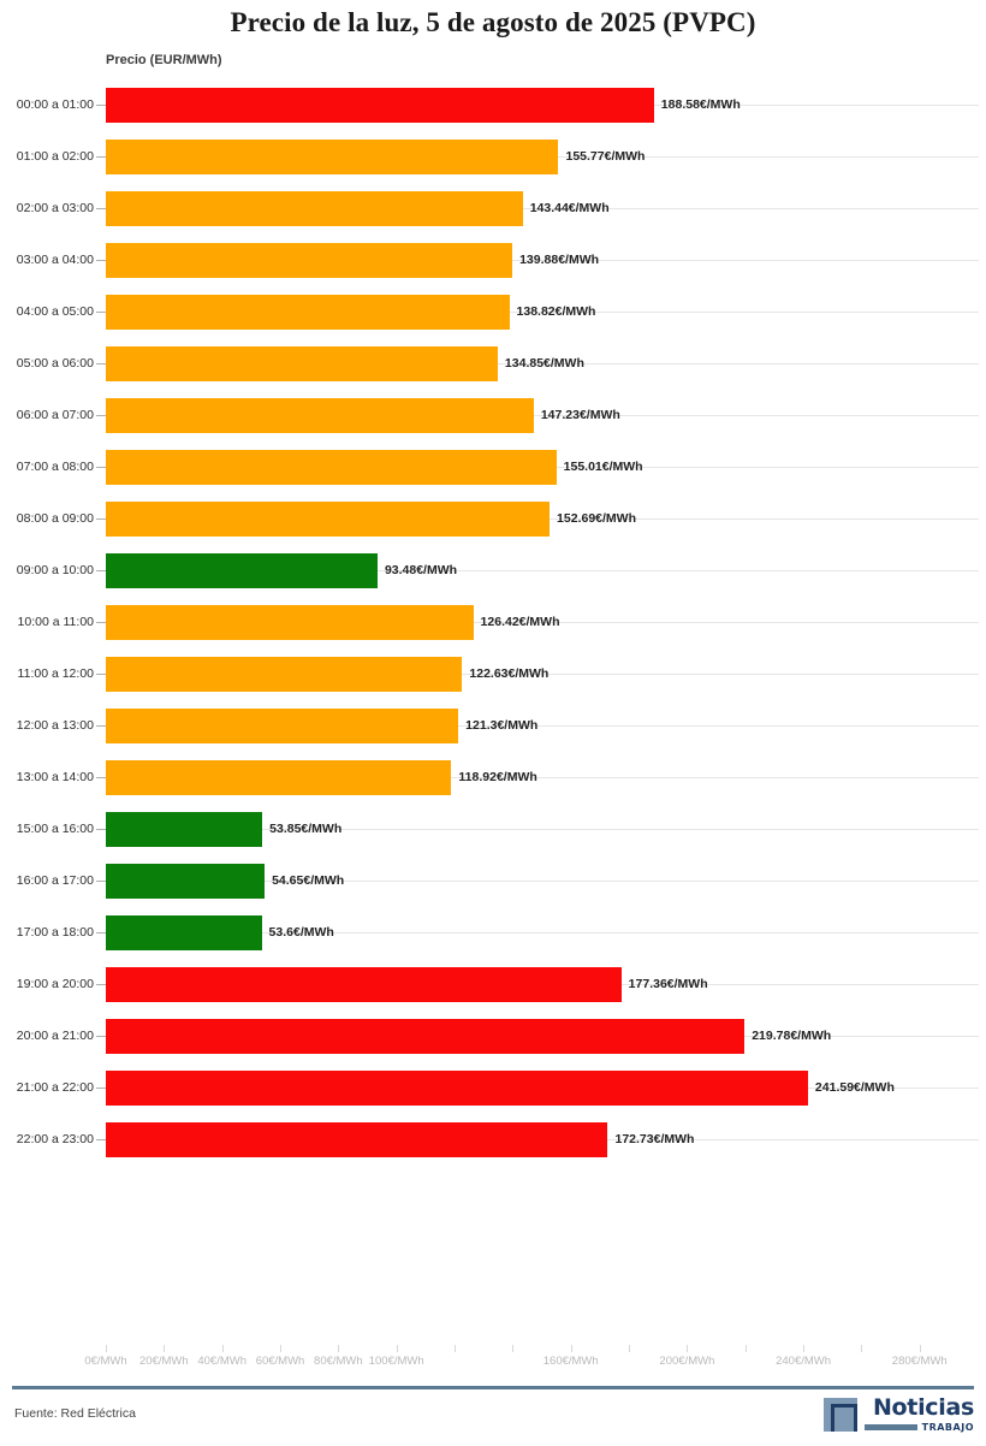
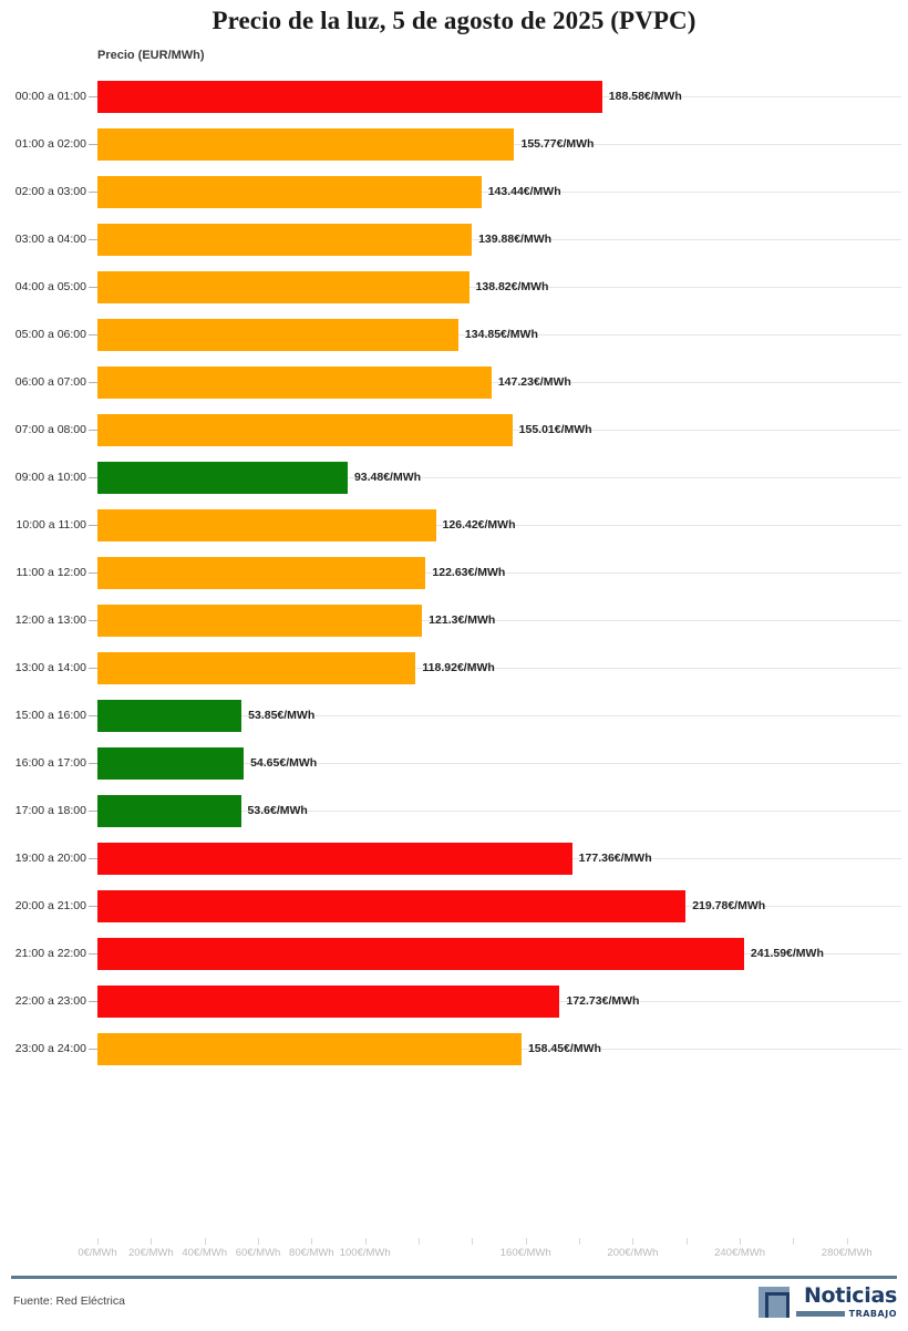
  Precio de la luz, 5 de agosto de 2025 (PVPC)
  Precio (EUR/MWh)
  00:00 a 01:00
  188.58€/MWh
  01:00 a 02:00
  155.77€/MWh
  02:00 a 03:00
  143.44€/MWh
  03:00 a 04:00
  139.88€/MWh
  04:00 a 05:00
  138.82€/MWh
  05:00 a 06:00
  134.85€/MWh
  06:00 a 07:00
  147.23€/MWh
  07:00 a 08:00
  155.01€/MWh
- 08:00 a 09:00
- 152.69€/MWh
  09:00 a 10:00
  93.48€/MWh
  10:00 a 11:00
  126.42€/MWh
  11:00 a 12:00
  122.63€/MWh
  12:00 a 13:00
  121.3€/MWh
  13:00 a 14:00
  118.92€/MWh
  15:00 a 16:00
  53.85€/MWh
  16:00 a 17:00
  54.65€/MWh
  17:00 a 18:00
  53.6€/MWh
  19:00 a 20:00
  177.36€/MWh
  20:00 a 21:00
  219.78€/MWh
  21:00 a 22:00
  241.59€/MWh
  22:00 a 23:00
  172.73€/MWh
+ 23:00 a 24:00
+ 158.45€/MWh
  0€/MWh
  20€/MWh
  40€/MWh
  60€/MWh
  80€/MWh
  100€/MWh
  160€/MWh
  200€/MWh
  240€/MWh
  280€/MWh
  Fuente: Red Eléctrica
  Noticias
  TRABAJO
